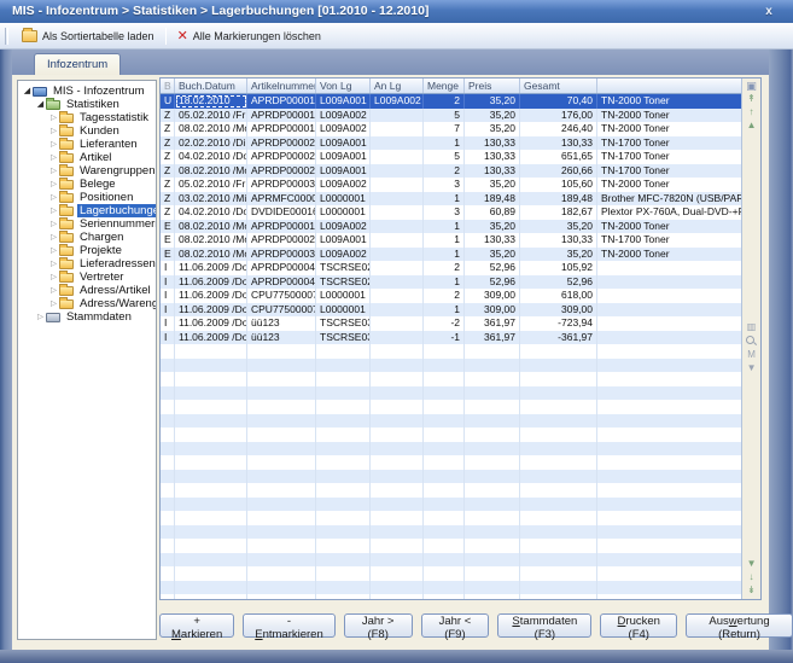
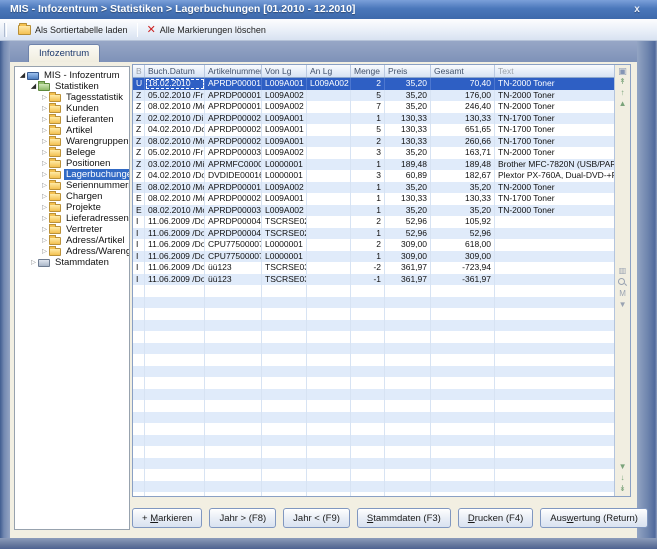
  MIS - Infozentrum > Statistiken > Lagerbuchungen [01.2010 - 12.2010]
  x
  Als Sortiertabelle laden
  ✕
  Alle Markierungen löschen
  Infozentrum
  MIS - Infozentrum
  Statistiken
  Tagesstatistik
  Kunden
  Lieferanten
  Artikel
  Warengruppen
  Belege
  Positionen
  Lagerbuchung
  Seriennummer
  Chargen
  Projekte
  Lieferadressen
  Vertreter
  Adress/Artikel
  Stammdaten
  B
  Buch.Datum
  Artikelnummer
  Von Lg
  An Lg
  Menge
  Preis
  Gesamt
+ Text
  U
  18.02.2010
  APRDP00001
  L009A001
  L009A002
  2
  35,20
  70,40
  TN-2000 Toner
  Z
  05.02.2010 /Fr
  APRDP00001
  L009A002
  5
  35,20
  176,00
  TN-2000 Toner
  Z
  08.02.2010 /Mo
  APRDP00001
  L009A002
  7
  35,20
  246,40
  TN-2000 Toner
  Z
  02.02.2010 /Di
  APRDP00002
  L009A001
  1
  130,33
  130,33
  TN-1700 Toner
  Z
  04.02.2010 /Do
  APRDP00002
  L009A001
  5
  130,33
  651,65
  TN-1700 Toner
  Z
  08.02.2010 /Mo
  APRDP00002
  L009A001
  2
  130,33
  260,66
  TN-1700 Toner
  Z
  05.02.2010 /Fr
  APRDP00003
  L009A002
  3
  35,20
- 105,60
+ 163,71
  TN-2000 Toner
  Z
  03.02.2010 /Mi
  APRMFC0000
  L0000001
  1
  189,48
  189,48
  Z
  04.02.2010 /Do
  DVDIDE00016
  L0000001
  3
  60,89
  182,67
  E
  08.02.2010 /Mo
  APRDP00001
  L009A002
  1
  35,20
  35,20
  TN-2000 Toner
  E
  08.02.2010 /Mo
  APRDP00002
  L009A001
  1
  130,33
  130,33
  TN-1700 Toner
  E
  08.02.2010 /Mo
  APRDP00003
  L009A002
  1
  35,20
  35,20
  TN-2000 Toner
  I
  11.06.2009 /Do
  APRDP00004
  TSCRSE02
  2
  52,96
  105,92
  I
  11.06.2009 /Do
  APRDP00004
  TSCRSE02
  1
  52,96
  52,96
  I
  11.06.2009 /Do
  CPU77500007
  L0000001
  2
  309,00
  618,00
  I
  11.06.2009 /Do
  CPU77500007
  L0000001
  1
  309,00
  309,00
  I
  11.06.2009 /Do
  üü123
  TSCRSE03
  -2
  361,97
  -723,94
  I
  11.06.2009 /Do
  üü123
  TSCRSE03
  -1
  361,97
  -361,97
  ▣
  ↟
  ↑
  ▲
  ▥
  M
  ▼
  ▼
  ↓
  ↡
  + Markieren
- - Entmarkieren
  Jahr > (F8)
  Jahr < (F9)
  Stammdaten (F3)
  Drucken (F4)
  Auswertung (Return)
